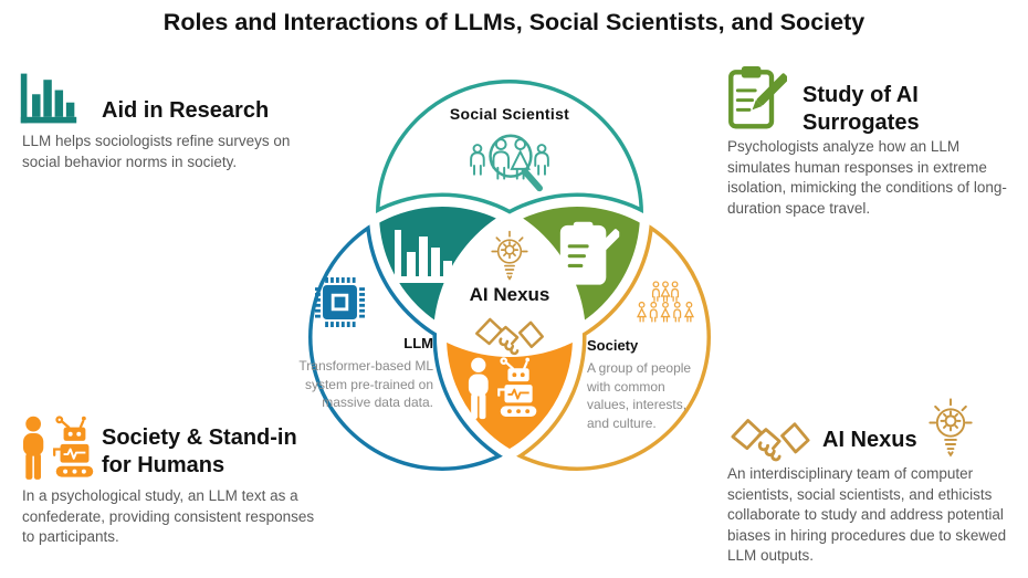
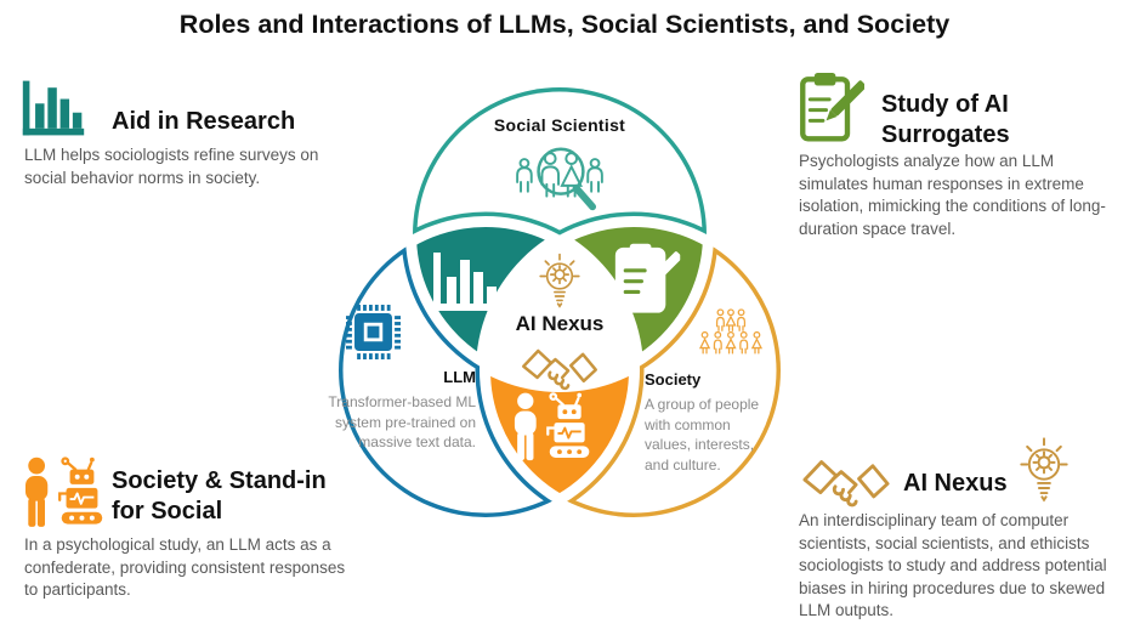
  Roles and Interactions of LLMs, Social Scientists, and Society
  Aid in Research
  LLM helps sociologists refine surveys on social behavior norms in society.
  Study of AI Surrogates
  Psychologists analyze how an LLM simulates human responses in extreme isolation, mimicking the conditions of long-duration space travel.
- Society & Stand-in for Humans
+ Society & Stand-in for Social
- In a psychological study, an LLM text as a confederate, providing consistent responses to participants.
+ In a psychological study, an LLM acts as a confederate, providing consistent responses to participants.
  AI Nexus
- An interdisciplinary team of computer scientists, social scientists, and ethicists collaborate to study and address potential biases in hiring procedures due to skewed LLM outputs.
+ An interdisciplinary team of computer scientists, social scientists, and ethicists sociologists to study and address potential biases in hiring procedures due to skewed LLM outputs.
  Social Scientist
  LLM
- Transformer-based ML system pre-trained on massive data data.
+ Transformer-based ML system pre-trained on massive text data.
  Society
  A group of people with common values, interests, and culture.
  AI Nexus
